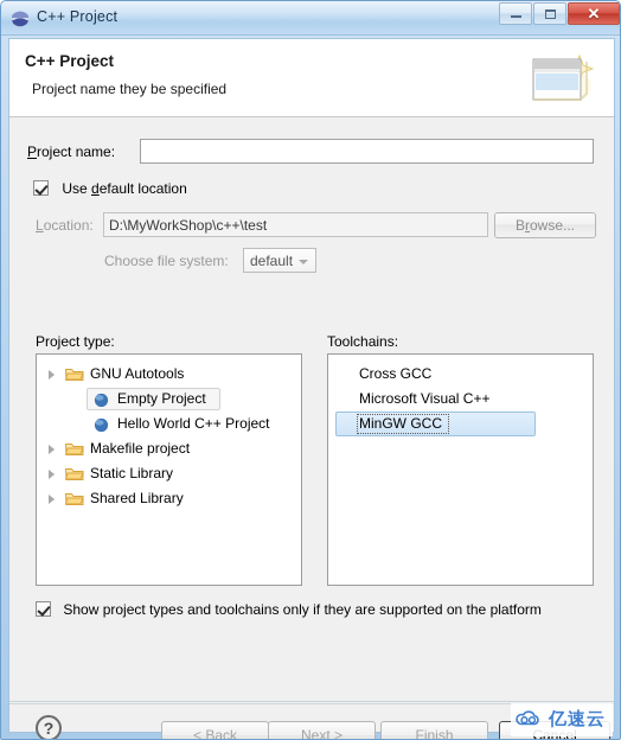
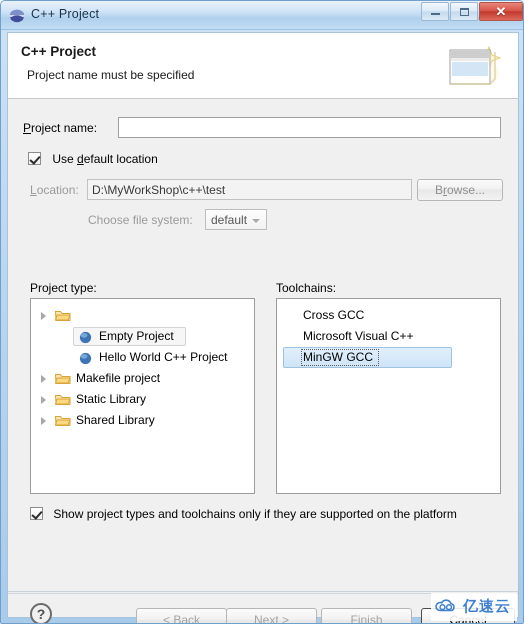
  C++ Project
  ✕
  C++ Project
- Project name they be specified
+ Project name must be specified
  Project name:
  Use default location
  Location:
  D:\MyWorkShop\c++\test
  Browse...
  Choose file system:
  default
  Project type:
  Toolchains:
- GNU Autotools
  Empty Project
  Hello World C++ Project
  Makefile project
  Static Library
  Shared Library
  Cross GCC
  Microsoft Visual C++
  MinGW GCC
  Show project types and toolchains only if they are supported on the platform
  ?
  < Back
  Next >
  Finish
  Cancel
  亿速云
